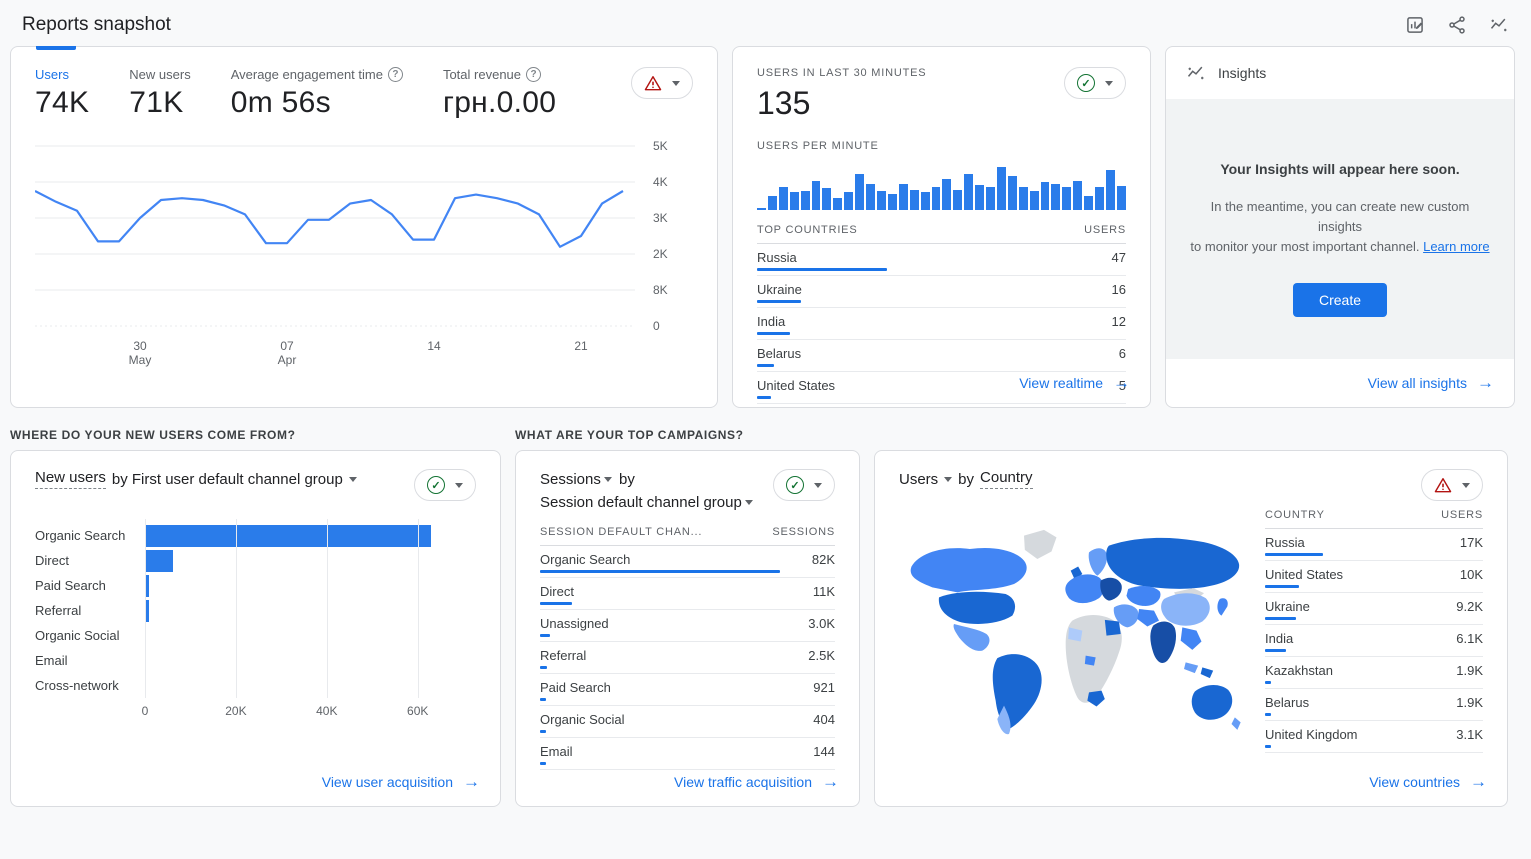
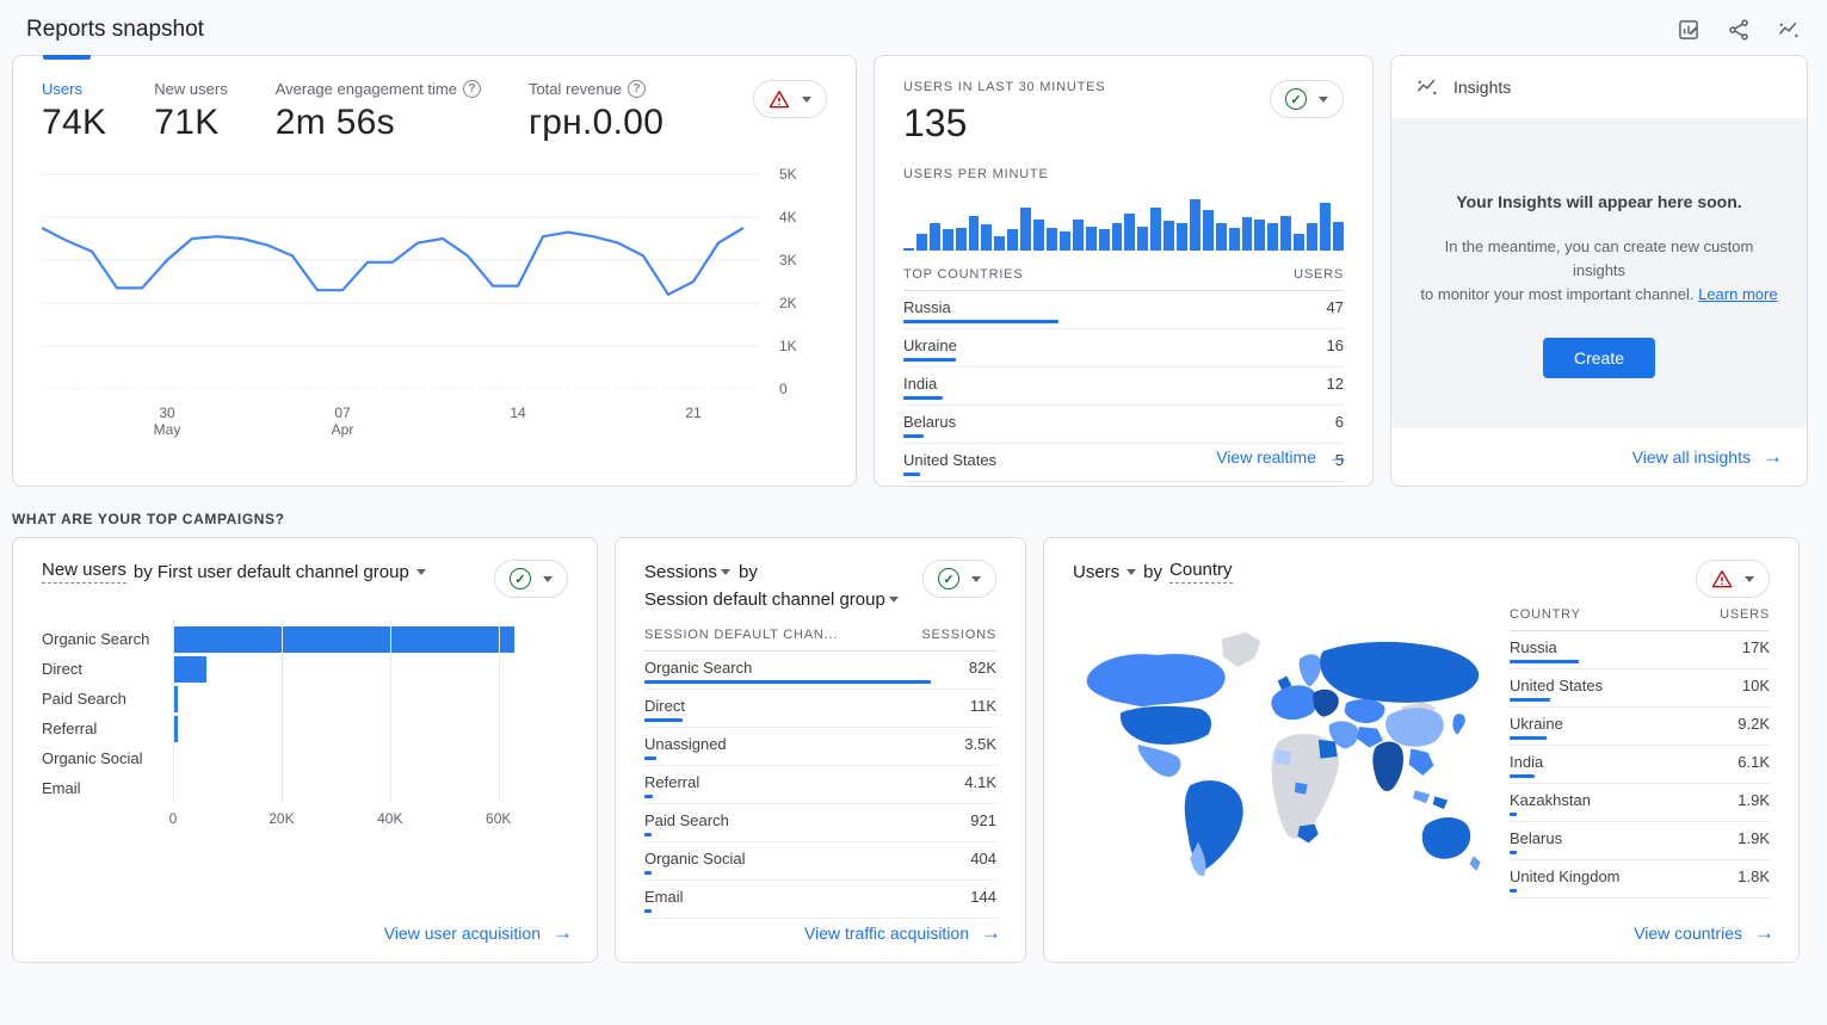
  Reports snapshot
  Users
  74K
  New users
  71K
  Average engagement time
  ?
- 0m 56s
+ 2m 56s
  Total revenue
  ?
  грн.0.00
  0
- 8K
+ 1K
  2K
  3K
  4K
  5K
  30
  May
  07
  Apr
  14
  21
  USERS IN LAST 30 MINUTES
  135
  ✓
  USERS PER MINUTE
  TOP COUNTRIES
  USERS
  Russia
  47
  Ukraine
  16
  India
  12
  Belarus
  6
  United States
  5
  View realtime
  →
  Insights
  Your Insights will appear here soon.
  In the meantime, you can create new custom insights
  to monitor your most important channel. Learn more
  Create
  View all insights
  →
- WHERE DO YOUR NEW USERS COME FROM?
  WHAT ARE YOUR TOP CAMPAIGNS?
  New users
  by First user default channel group
  ✓
  Organic Search
  Direct
  Paid Search
  Referral
  Organic Social
  Email
- Cross-network
  0
  20K
  40K
  60K
  View user acquisition
  →
  Sessions by
  Session default channel group
  ✓
  SESSION DEFAULT CHAN...
  SESSIONS
  Organic Search
  82K
  Direct
  11K
  Unassigned
- 3.0K
+ 3.5K
  Referral
- 2.5K
+ 4.1K
  Paid Search
  921
  Organic Social
  404
  Email
  144
  View traffic acquisition
  →
  Users
  by
  Country
  COUNTRY
  USERS
  Russia
  17K
  United States
  10K
  Ukraine
  9.2K
  India
  6.1K
  Kazakhstan
  1.9K
  Belarus
  1.9K
  United Kingdom
- 3.1K
+ 1.8K
  View countries
  →
